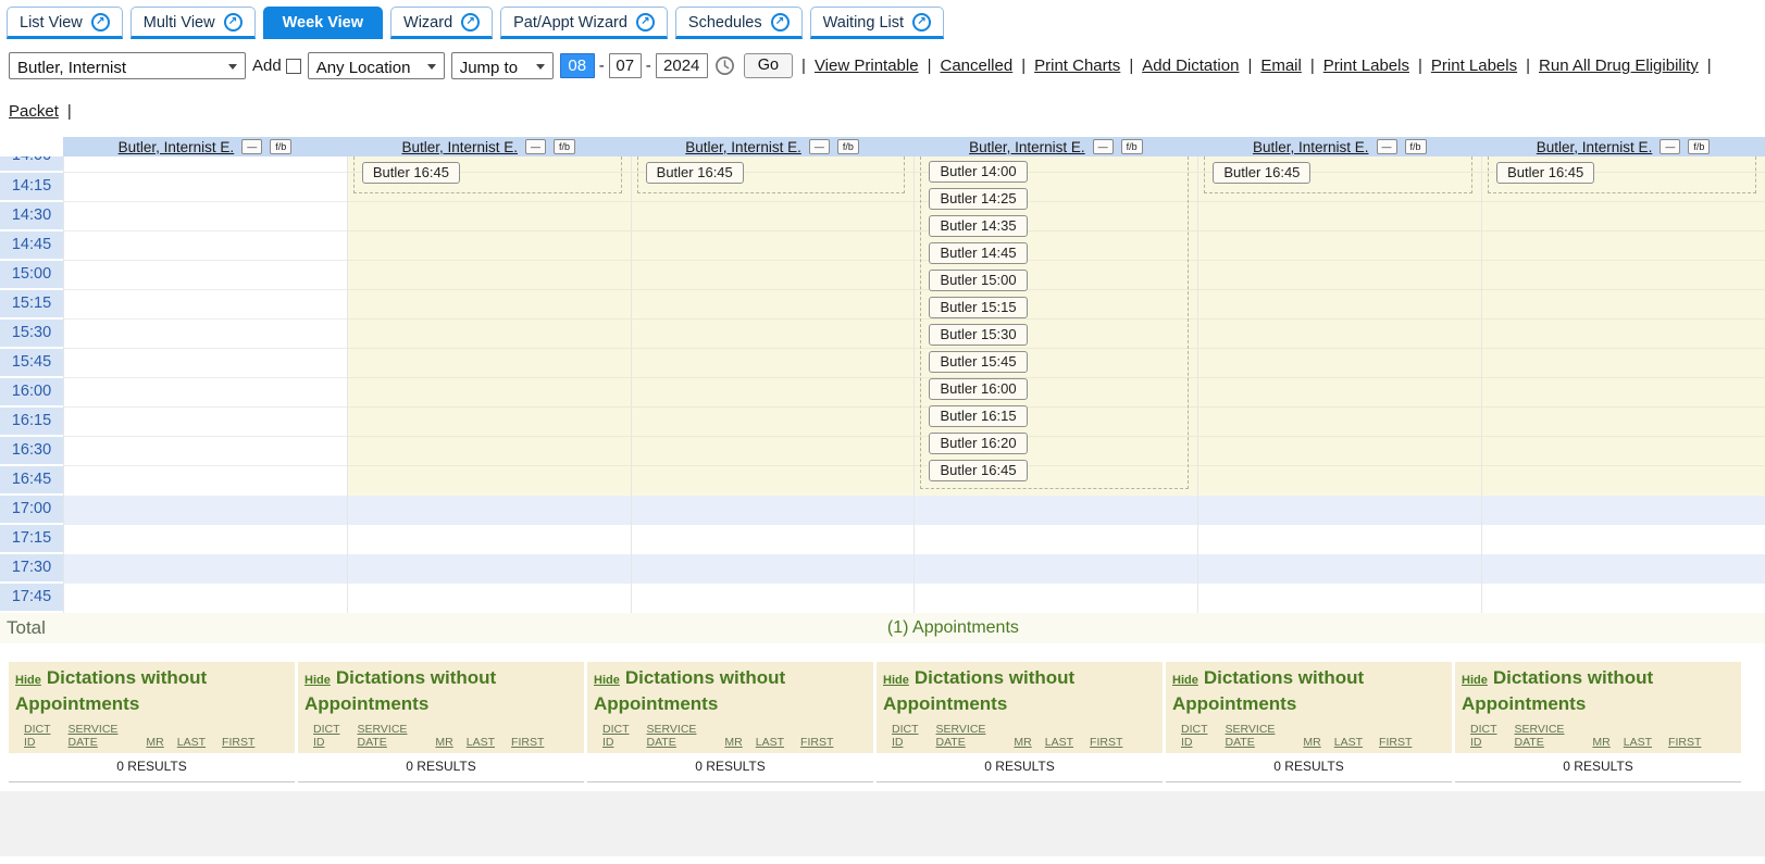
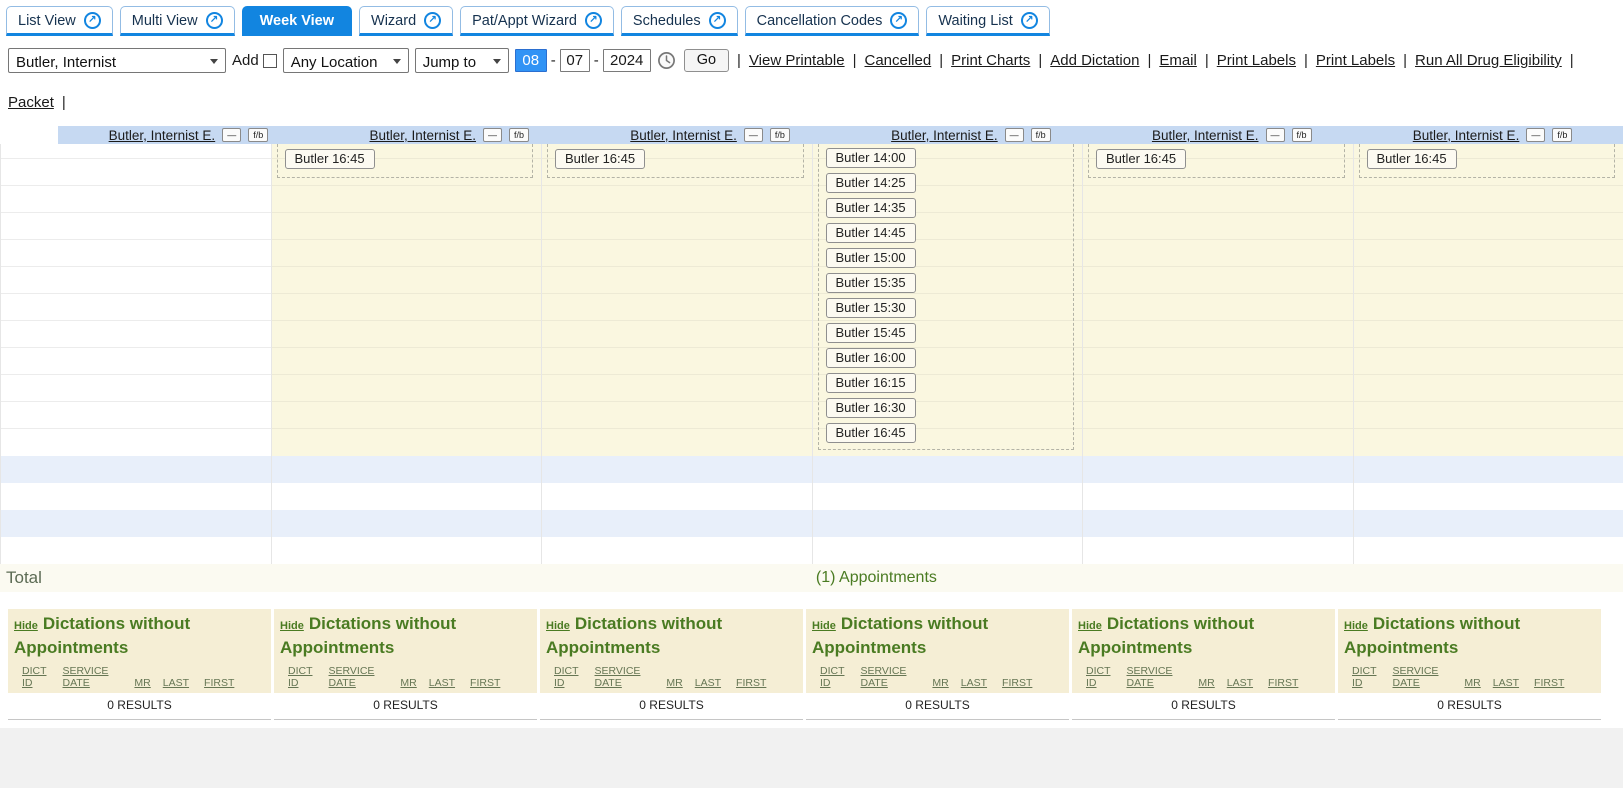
  List View
  Multi View
  Week View
  Wizard
  Pat/Appt Wizard
  Schedules
+ Cancellation Codes
  Waiting List
  Butler, Internist
  Add
  Any Location
  Jump to
  08
  -
  07
  -
  2024
  Go
  |
  View Printable
  |
  Cancelled
  |
  Print Charts
  |
  Add Dictation
  |
  Email
  |
  Print Labels
  |
  Print Labels
  |
  Run All Drug Eligibility
  |
  Packet
  |
  Butler, Internist E.
  —
  f/b
  Butler, Internist E.
  —
  f/b
  Butler, Internist E.
  —
  f/b
  Butler, Internist E.
  —
  f/b
  Butler, Internist E.
  —
  f/b
  Butler, Internist E.
  —
  f/b
- 14:15
- 14:30
- 14:45
- 15:00
- 15:15
- 15:30
- 15:45
- 16:00
- 16:15
- 16:30
- 16:45
- 17:00
- 17:15
- 17:30
- 17:45
  Butler 16:45
  Butler 16:45
  Butler 14:00
  Butler 14:25
  Butler 14:35
  Butler 14:45
  Butler 15:00
- Butler 15:15
+ Butler 15:35
  Butler 15:30
  Butler 15:45
  Butler 16:00
  Butler 16:15
- Butler 16:20
+ Butler 16:30
  Butler 16:45
  Butler 16:45
  Butler 16:45
  Total
  (1) Appointments
  Hide Dictations without Appointments
  DICT
  ID
  SERVICE
  DATE
  MR
  LAST
  FIRST
  0 RESULTS
  Hide Dictations without Appointments
  DICT
  ID
  SERVICE
  DATE
  MR
  LAST
  FIRST
  0 RESULTS
  Hide Dictations without Appointments
  DICT
  ID
  SERVICE
  DATE
  MR
  LAST
  FIRST
  0 RESULTS
  Hide Dictations without Appointments
  DICT
  ID
  SERVICE
  DATE
  MR
  LAST
  FIRST
  0 RESULTS
  Hide Dictations without Appointments
  DICT
  ID
  SERVICE
  DATE
  MR
  LAST
  FIRST
  0 RESULTS
  Hide Dictations without Appointments
  DICT
  ID
  SERVICE
  DATE
  MR
  LAST
  FIRST
  0 RESULTS
